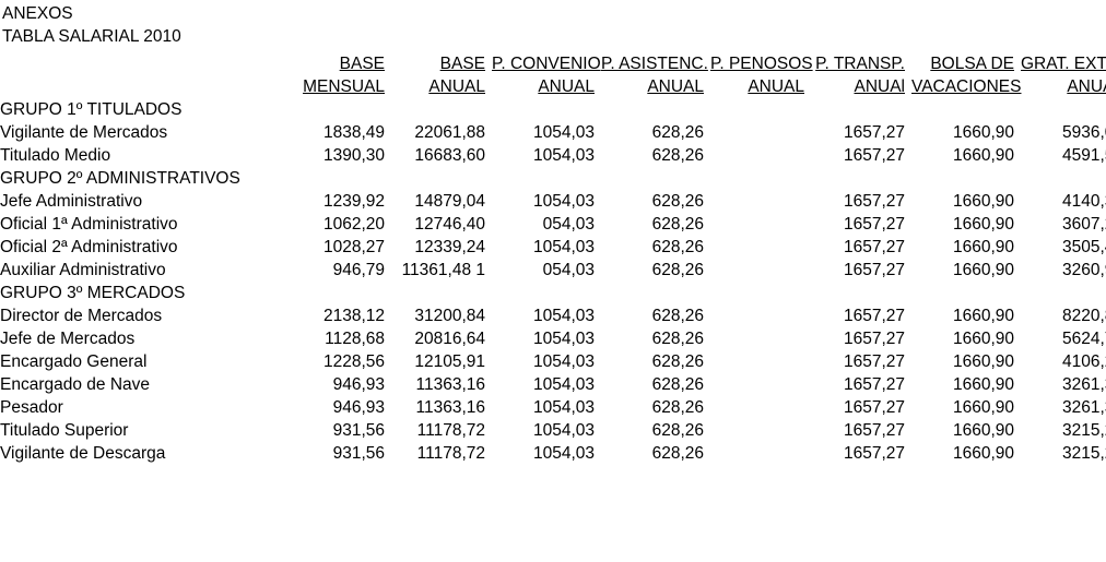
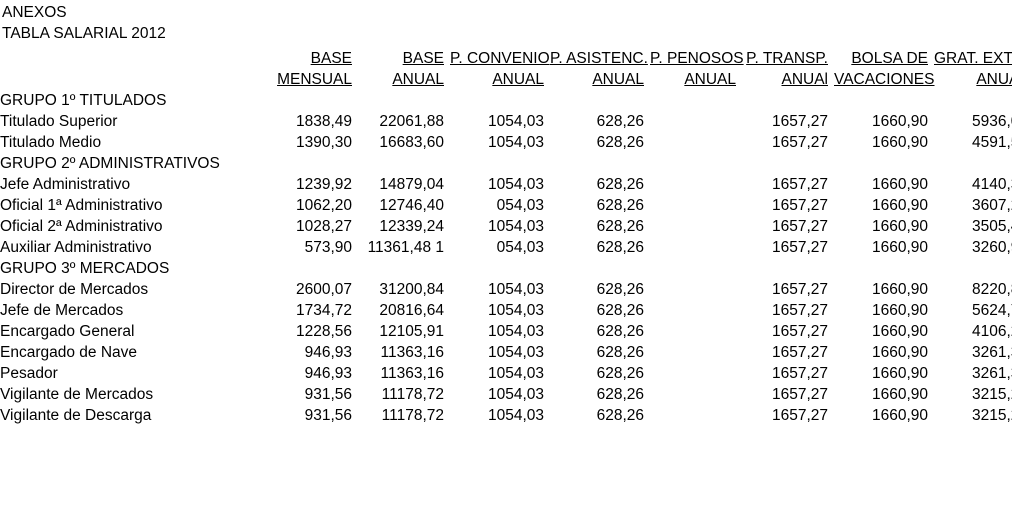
  ANEXOS
- TABLA SALARIAL 2010
+ TABLA SALARIAL 2012
  	BASE	BASE	P. CONVENIO	P. ASISTENC.	P. PENOSOS	P. TRANSP.	BOLSA DE	GRAT. EXT
  	MENSUAL	ANUAL	ANUAL	ANUAL	ANUAL	ANUAl	VACACIONES	ANU
  GRUPO 1º TITULADOS
- Vigilante de Mercados	1838,49	22061,88	1054,03	628,26		1657,27	1660,90	5936,
+ Titulado Superior	1838,49	22061,88	1054,03	628,26		1657,27	1660,90	5936,
  Titulado Medio	1390,30	16683,60	1054,03	628,26		1657,27	1660,90	4591,
  GRUPO 2º ADMINISTRATIVOS
  Jefe Administrativo	1239,92	14879,04	1054,03	628,26		1657,27	1660,90	4140,
  Oficial 1ª Administrativo	1062,20	12746,40	054,03	628,26		1657,27	1660,90	3607,
  Oficial 2ª Administrativo	1028,27	12339,24	1054,03	628,26		1657,27	1660,90	3505,
- Auxiliar Administrativo	946,79	11361,48 1	054,03	628,26		1657,27	1660,90	3260,
+ Auxiliar Administrativo	573,90	11361,48 1	054,03	628,26		1657,27	1660,90	3260,
  GRUPO 3º MERCADOS
- Director de Mercados	2138,12	31200,84	1054,03	628,26		1657,27	1660,90	8220,
+ Director de Mercados	2600,07	31200,84	1054,03	628,26		1657,27	1660,90	8220,
- Jefe de Mercados	1128,68	20816,64	1054,03	628,26		1657,27	1660,90	5624,
+ Jefe de Mercados	1734,72	20816,64	1054,03	628,26		1657,27	1660,90	5624,
  Encargado General	1228,56	12105,91	1054,03	628,26		1657,27	1660,90	4106,
  Encargado de Nave	946,93	11363,16	1054,03	628,26		1657,27	1660,90	3261,
  Pesador	946,93	11363,16	1054,03	628,26		1657,27	1660,90	3261,
- Titulado Superior	931,56	11178,72	1054,03	628,26		1657,27	1660,90	3215,
+ Vigilante de Mercados	931,56	11178,72	1054,03	628,26		1657,27	1660,90	3215,
  Vigilante de Descarga	931,56	11178,72	1054,03	628,26		1657,27	1660,90	3215,
